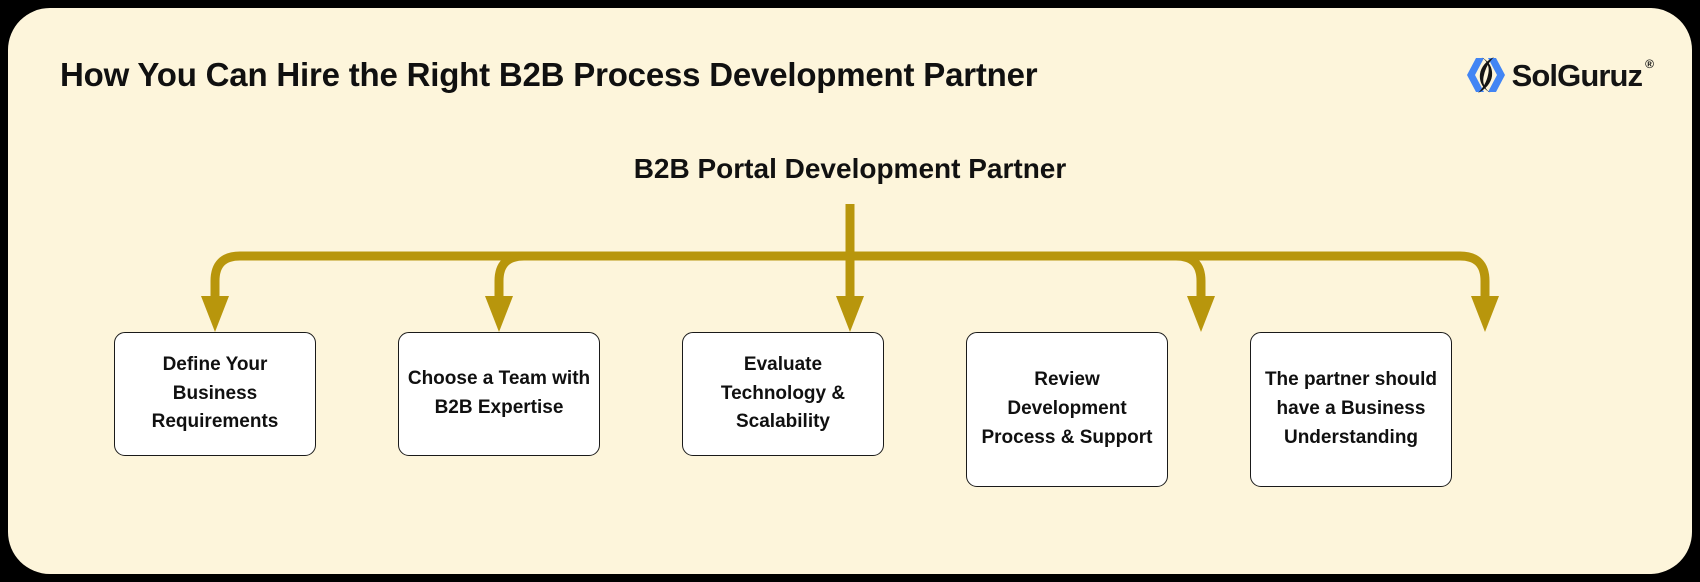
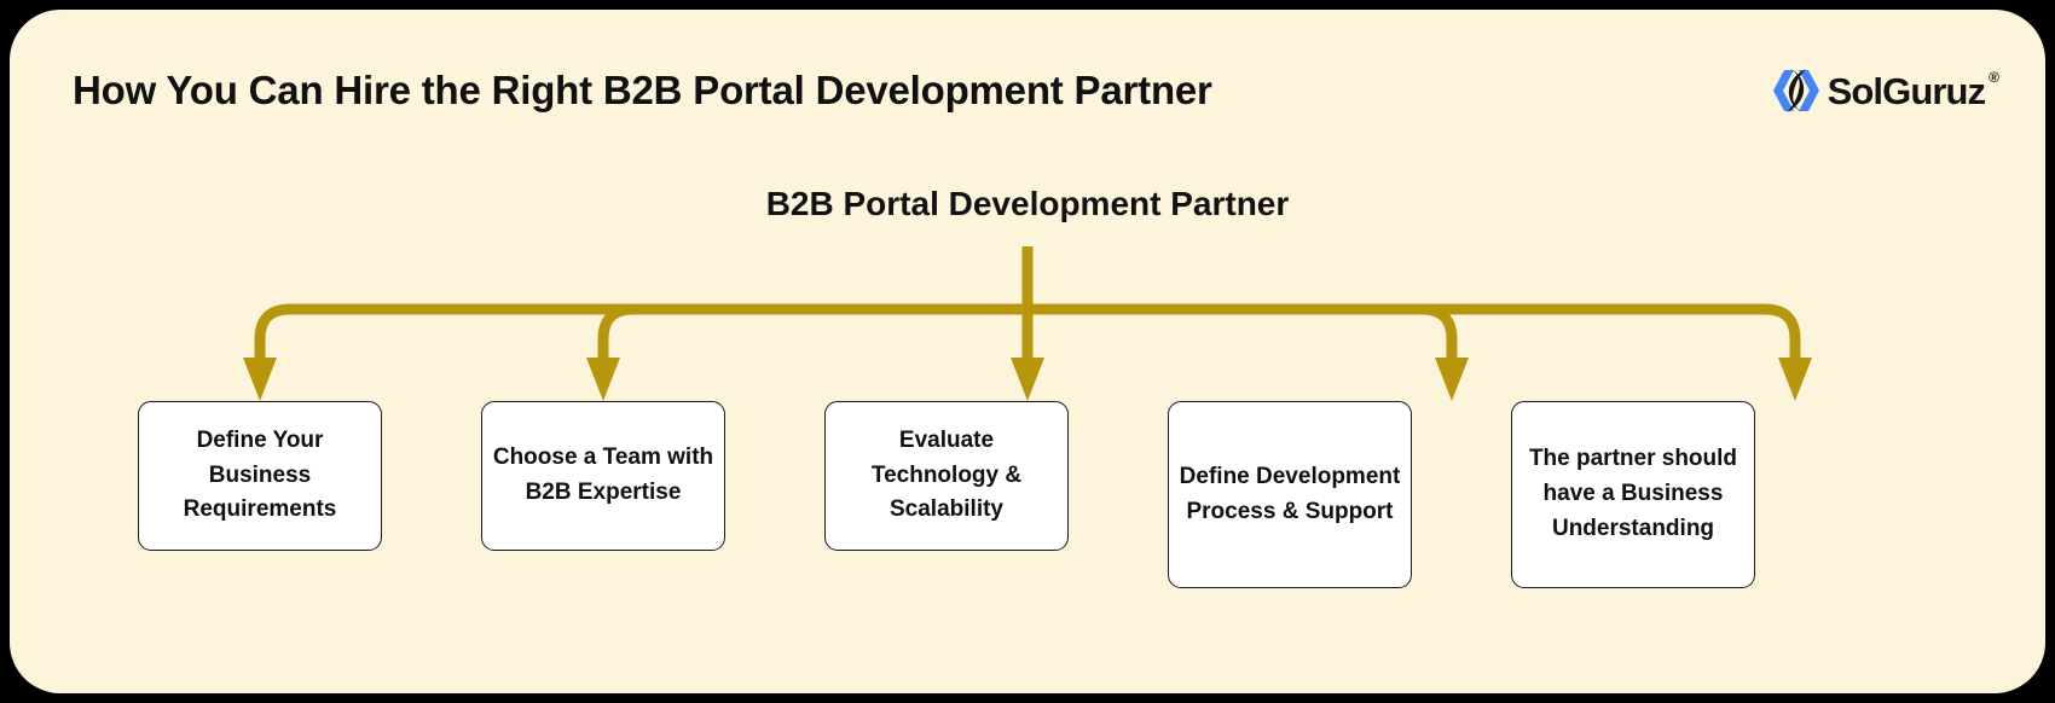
- How You Can Hire the Right B2B Process Development Partner
+ How You Can Hire the Right B2B Portal Development Partner
  SolGuruz
  ®
  B2B Portal Development Partner
  Define Your Business Requirements
  Choose a Team with B2B Expertise
  Evaluate Technology & Scalability
- Review Development Process & Support
+ Define Development Process & Support
  The partner should have a Business Understanding
